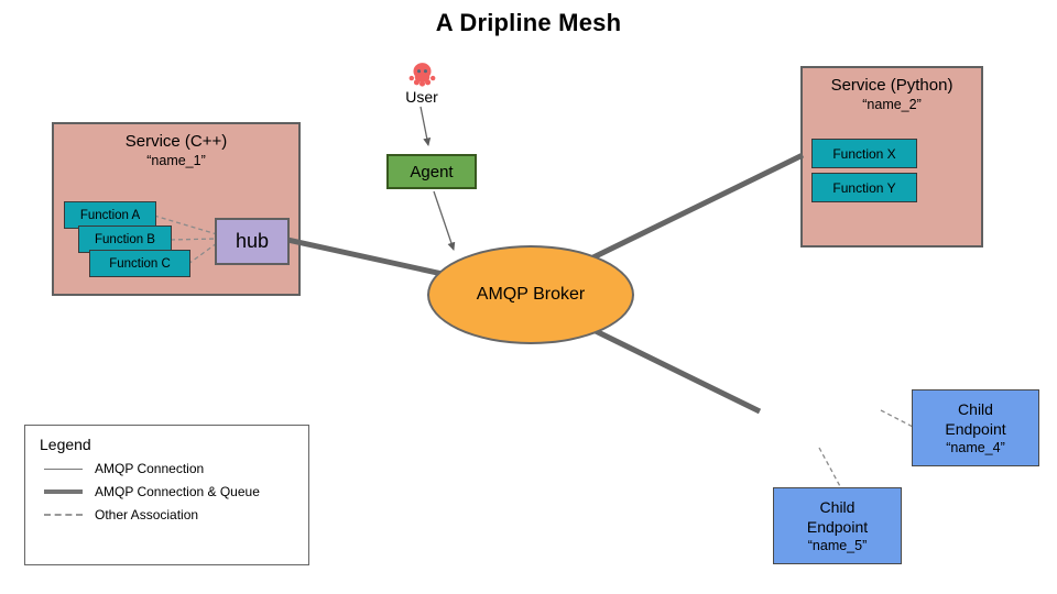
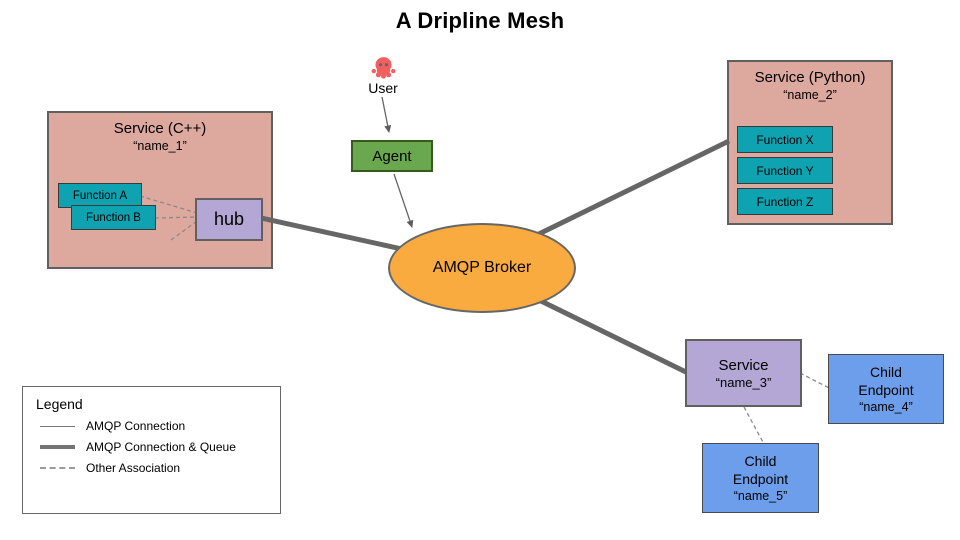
  A Dripline Mesh
  Service (C++)
  “name_1”
  Service (Python)
  “name_2”
  Legend
  AMQP Connection
  AMQP Connection & Queue
  Other Association
  User
  Agent
  AMQP Broker
  Function A
  Function B
- Function C
  hub
  Function X
  Function Y
+ Function Z
+ Service
+ “name_3”
  Child Endpoint
  “name_4”
  Child Endpoint
  “name_5”
